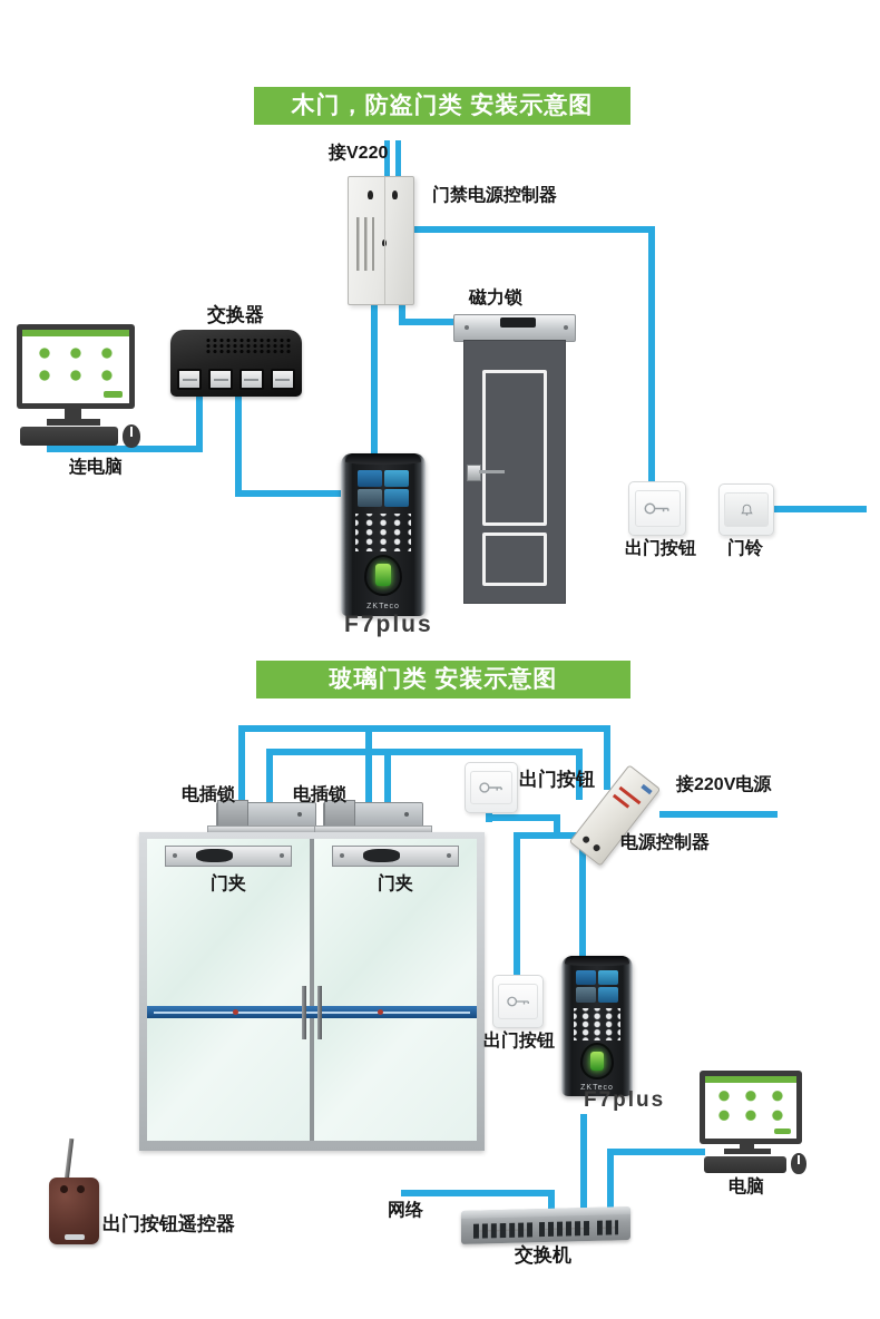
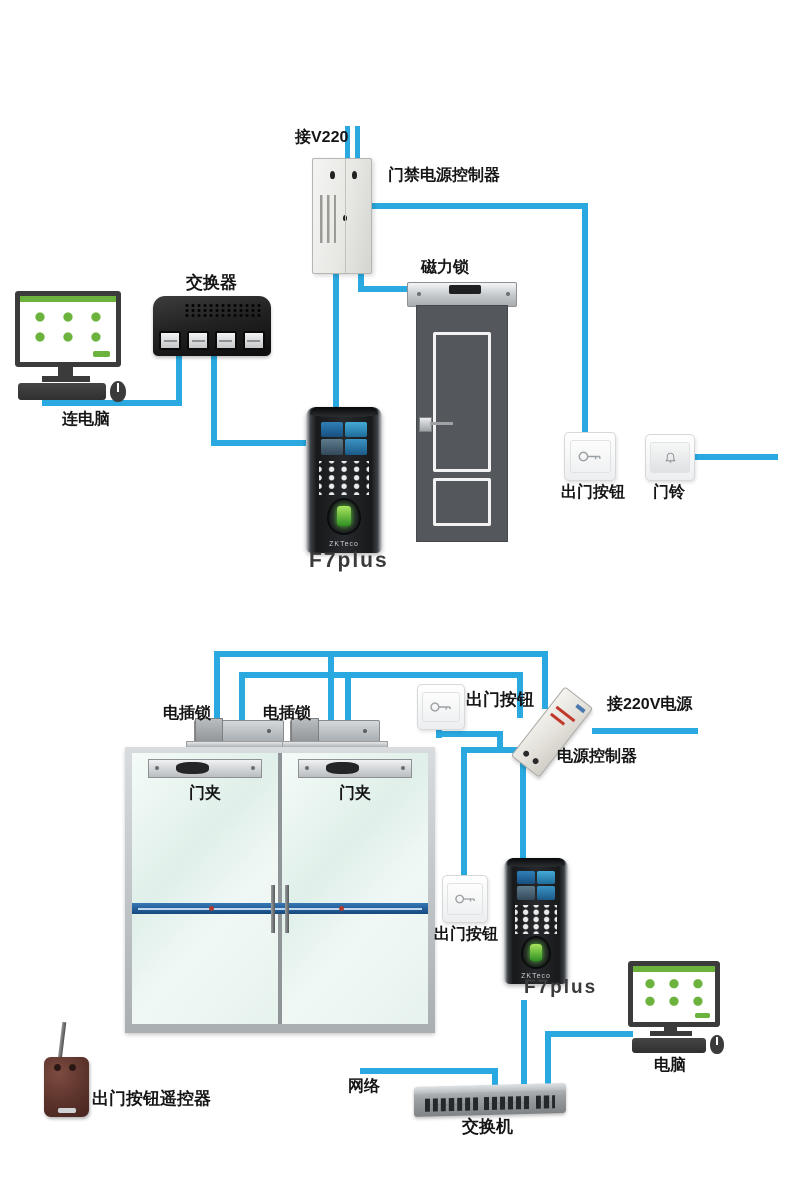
- 木门，防盗门类 安装示意图
- 玻璃门类 安装示意图
  连电脑
  交换器
  接V220
  门禁电源控制器
  磁力锁
  F7plus
  出门按钮
  门铃
  电插锁
  电插锁
  门夹
  门夹
  出门按钮
  电源控制器
  接220V电源
  出门按钮
  F7plus
  电脑
  出门按钮遥控器
  网络
  交换机
